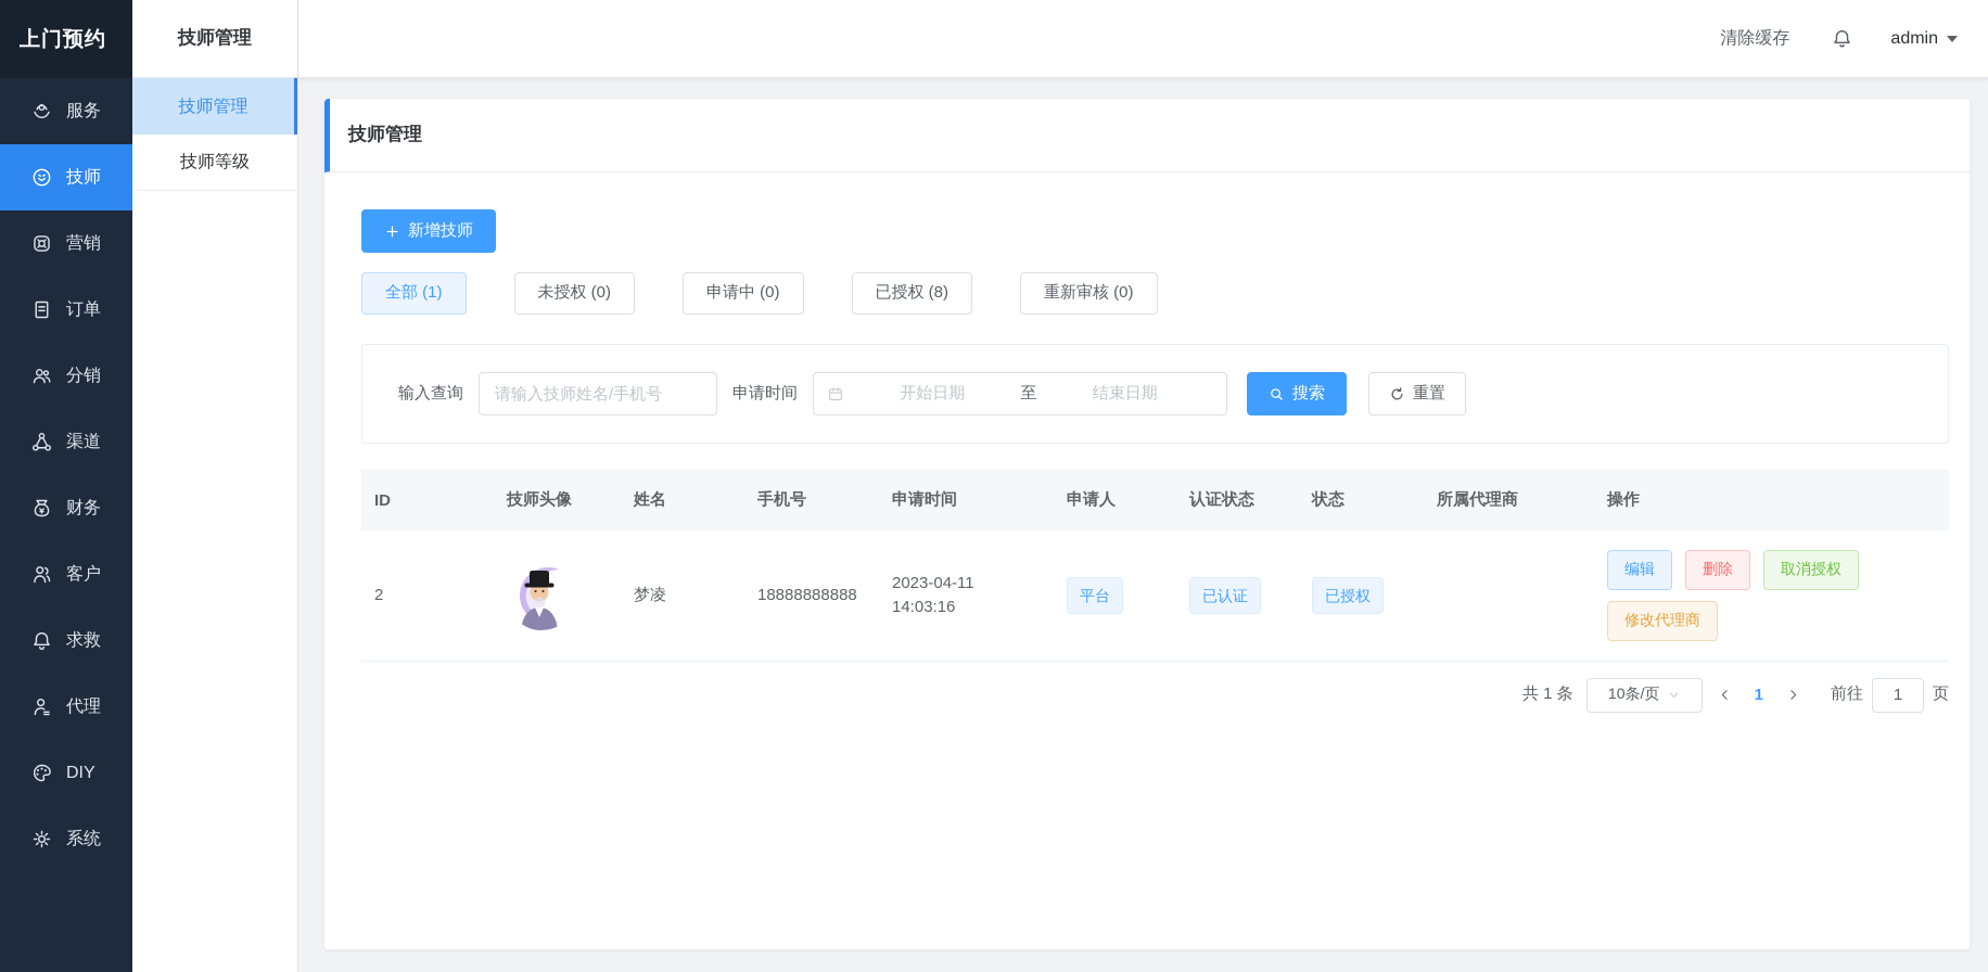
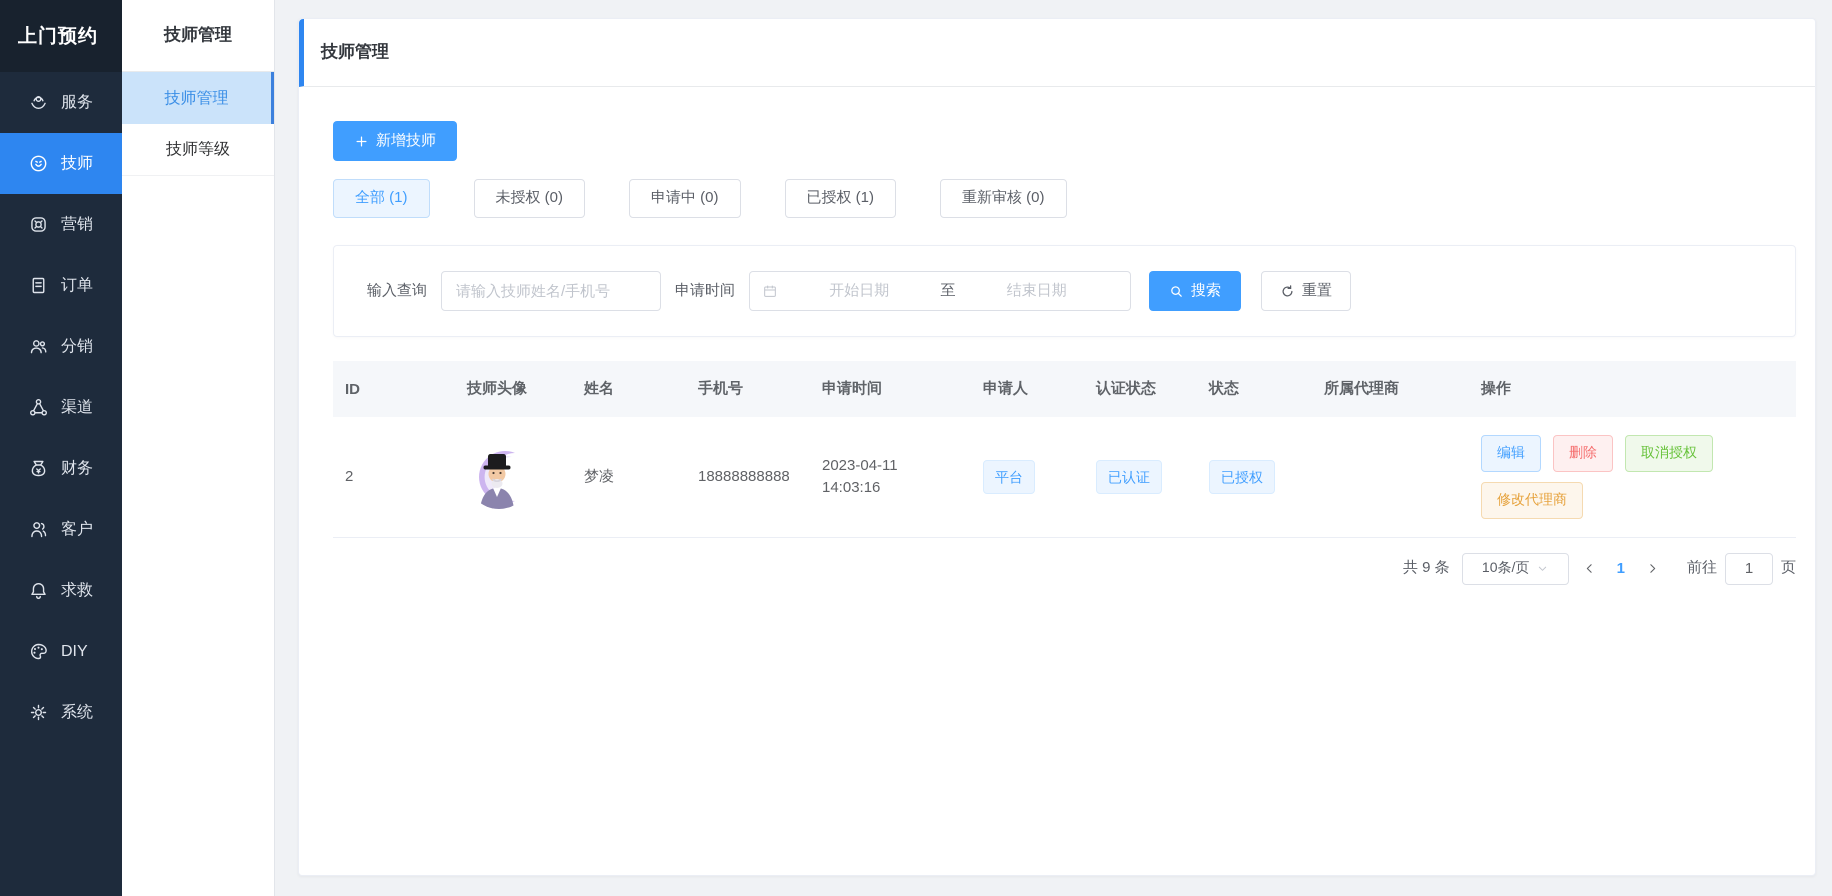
  上门预约
  服务
  技师
  营销
  订单
  分销
  渠道
  财务
  客户
  求救
- 代理
  DIY
  系统
  技师管理
  技师管理
  技师等级
- 清除缓存
- admin
  技师管理
  新增技师
  全部 (1)
  未授权 (0)
  申请中 (0)
- 已授权 (8)
+ 已授权 (1)
  重新审核 (0)
  输入查询
  请输入技师姓名/手机号
  申请时间
  开始日期
  至
  结束日期
  搜索
  重置
  ID	技师头像	姓名	手机号	申请时间	申请人	认证状态	状态	所属代理商	操作
  2		梦凌	18888888888	2023-04-11 14:03:16	平台	已认证	已授权		编辑 删除 取消授权 修改代理商
- 共 1 条
+ 共 9 条
  10条/页
  1
  前往
  1
  页
